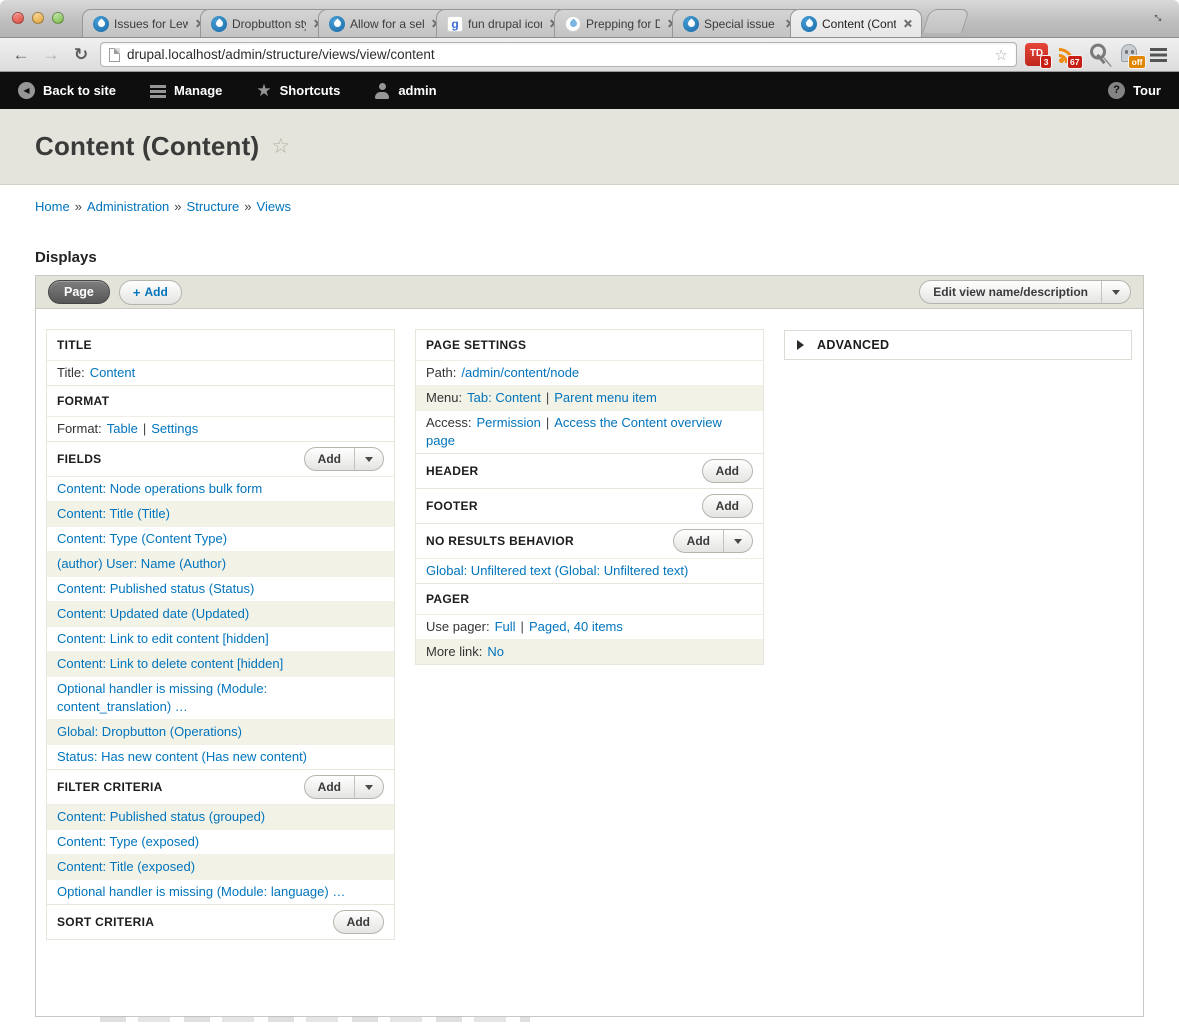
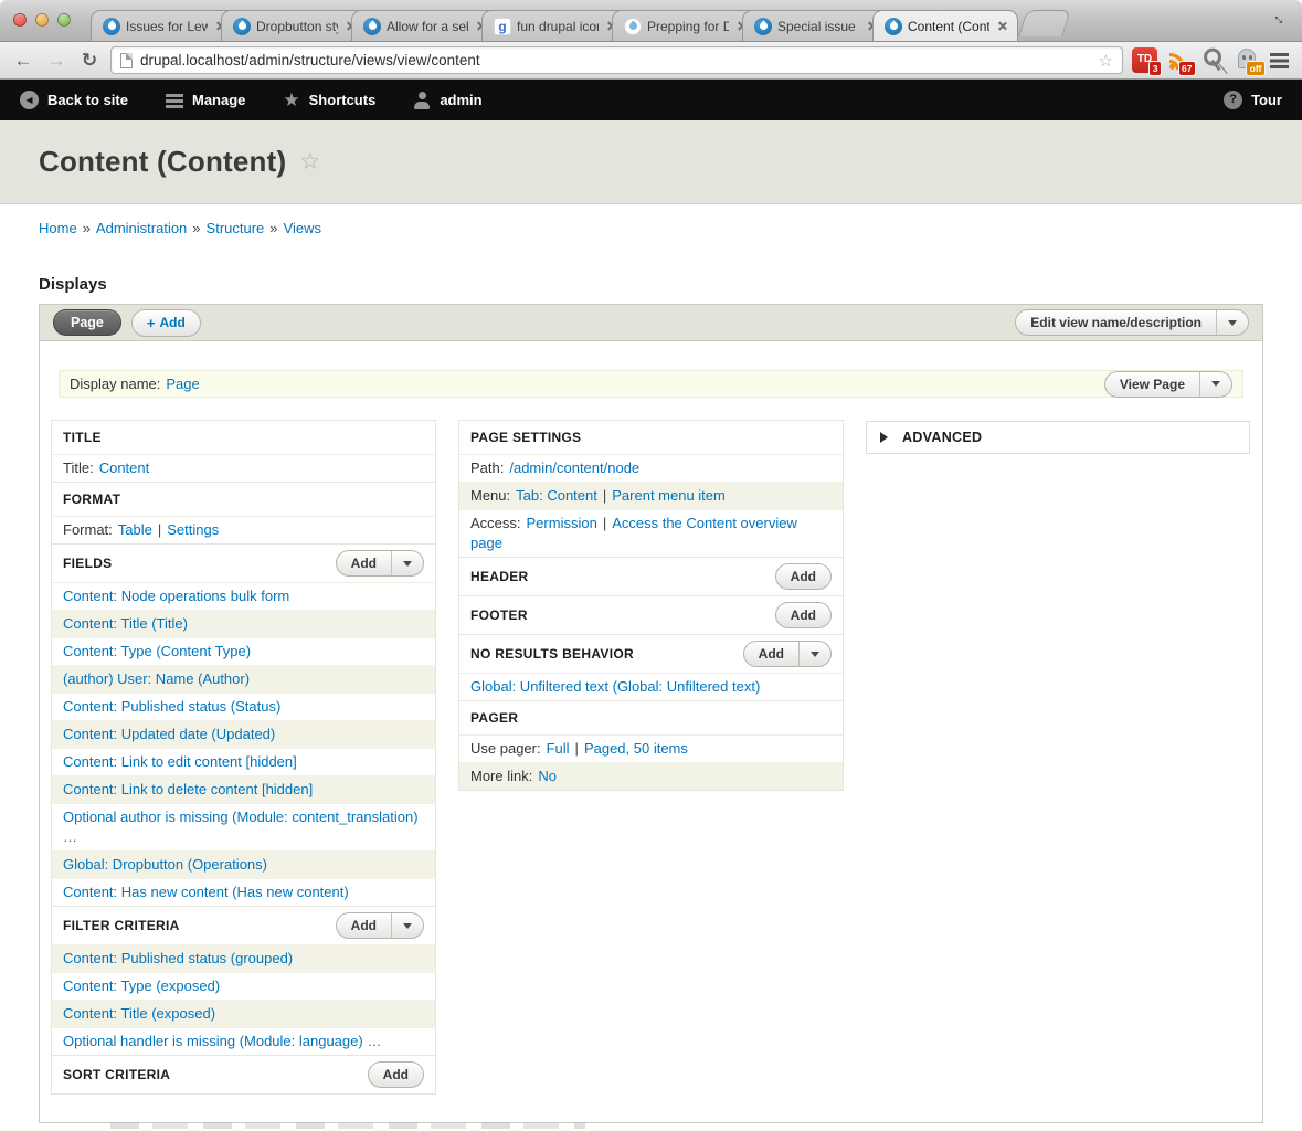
  Issues for Lew
  Dropbutton st
  Allow for a sel
  g
  fun drupal ico
  Prepping for D
  Special issue
  Content (Cont
  ←
  →
  ↻
  drupal.localhost/admin/structure/views/view/content
  ☆
  TD
  3
  67
  off
  ◀
  Back to site
  Manage
  ★
  Shortcuts
  admin
  ?
  Tour
  Content (Content)
  ☆
  Home » Administration » Structure » Views
  Displays
  Page
  +
  Add
  Edit view name/description
+ Display name: Page
+ View Page
  TITLE
  Title: Content
  FORMAT
  Format: Table | Settings
  FIELDS
  Add
  Content: Node operations bulk form
  Content: Title (Title)
  Content: Type (Content Type)
  (author) User: Name (Author)
  Content: Published status (Status)
  Content: Updated date (Updated)
  Content: Link to edit content [hidden]
  Content: Link to delete content [hidden]
- Optional handler is missing (Module: content_translation) …
+ Optional author is missing (Module: content_translation) …
  Global: Dropbutton (Operations)
- Status: Has new content (Has new content)
+ Content: Has new content (Has new content)
  FILTER CRITERIA
  Add
  Content: Published status (grouped)
  Content: Type (exposed)
  Content: Title (exposed)
  Optional handler is missing (Module: language) …
  SORT CRITERIA
  Add
  PAGE SETTINGS
  Path: /admin/content/node
  Menu: Tab: Content | Parent menu item
  Access: Permission | Access the Content overview page
  HEADER
  Add
  FOOTER
  Add
  NO RESULTS BEHAVIOR
  Add
  Global: Unfiltered text (Global: Unfiltered text)
  PAGER
- Use pager: Full | Paged, 40 items
+ Use pager: Full | Paged, 50 items
  More link: No
  ADVANCED
